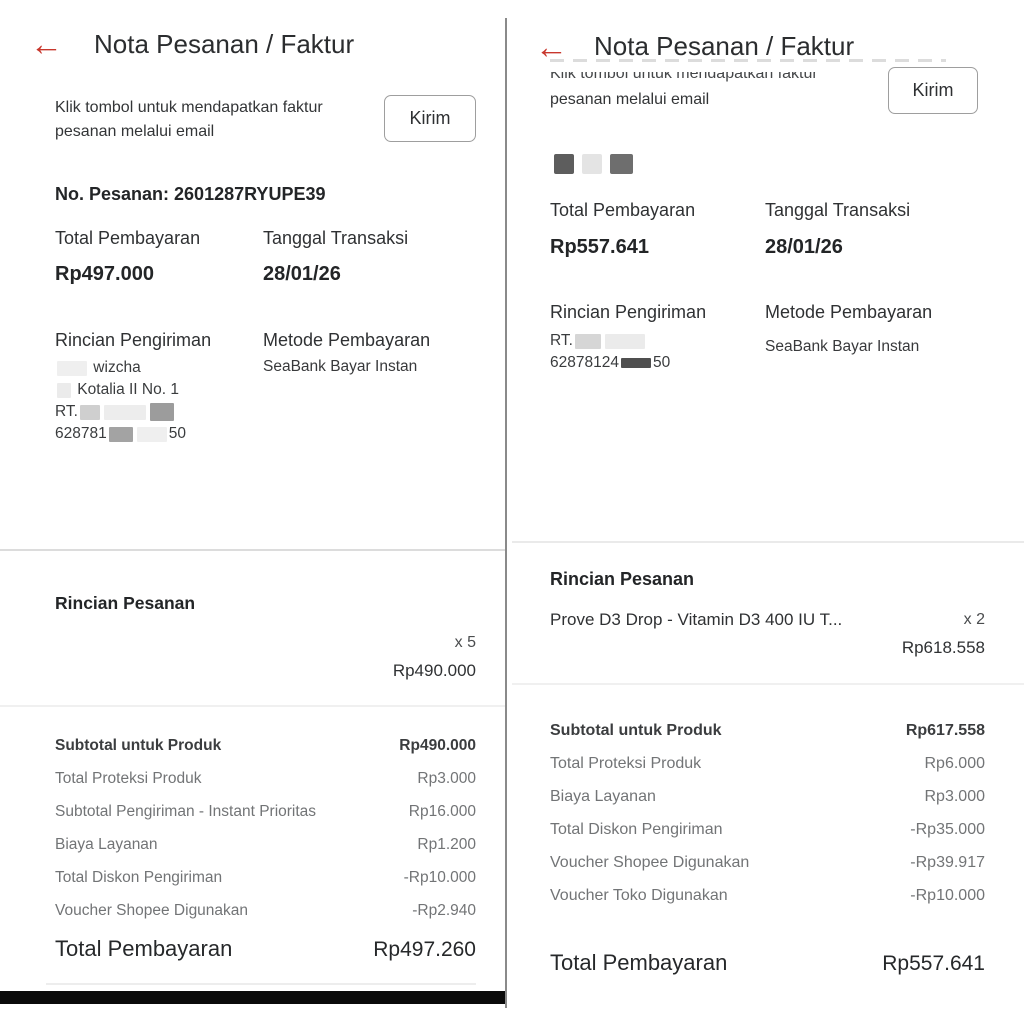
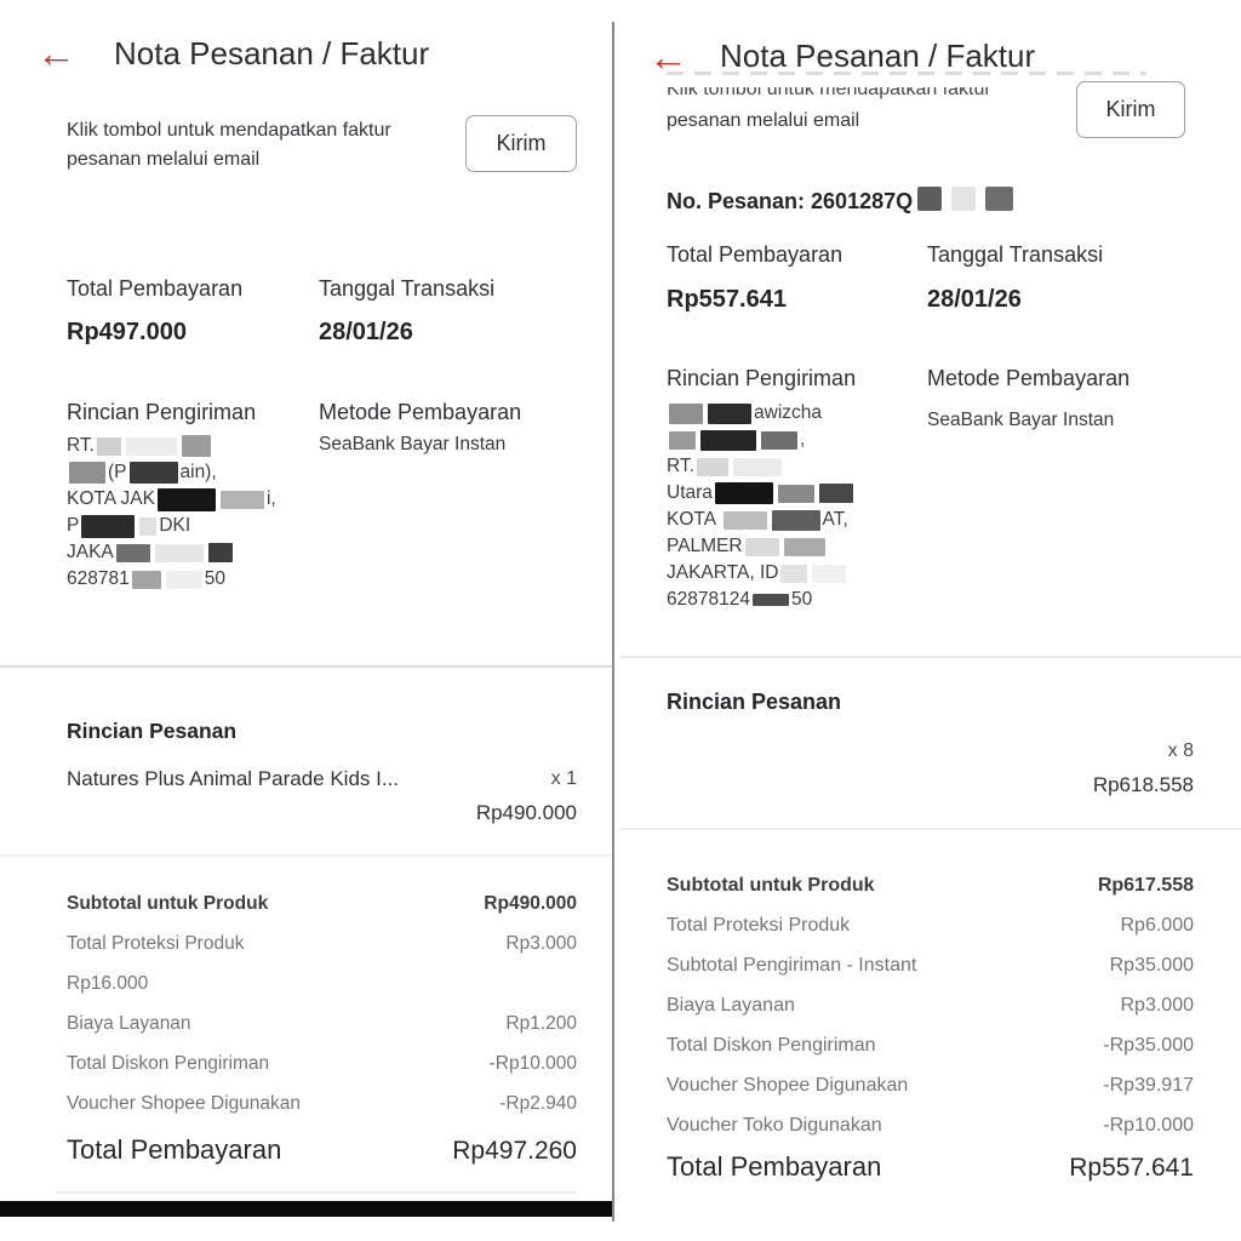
  ←
  Nota Pesanan / Faktur
  Klik tombol untuk mendapatkan faktur
  pesanan melalui email
  Kirim
- No. Pesanan: 2601287RYUPE39
  Total Pembayaran
  Tanggal Transaksi
  Rp497.000
  28/01/26
  Rincian Pengiriman
  Metode Pembayaran
  SeaBank Bayar Instan
- wizcha
- Kotalia II No. 1
  RT.
+ (P
+ ain),
+ KOTA JAK
+ i,
+ P
+ DKI
+ JAKA
  628781
  50
  Rincian Pesanan
+ Natures Plus Animal Parade Kids I...
- x 5
+ x 1
  Rp490.000
  Subtotal untuk Produk
  Rp490.000
  Total Proteksi Produk
  Rp3.000
- Subtotal Pengiriman - Instant Prioritas
  Rp16.000
  Biaya Layanan
  Rp1.200
  Total Diskon Pengiriman
  -Rp10.000
  Voucher Shopee Digunakan
  -Rp2.940
  Total Pembayaran
  Rp497.260
  ←
  Nota Pesanan / Faktur
  Klik tombol untuk mendapatkan faktur
  pesanan melalui email
  Kirim
+ No. Pesanan: 2601287Q
  Total Pembayaran
  Tanggal Transaksi
  Rp557.641
  28/01/26
  Rincian Pengiriman
  Metode Pembayaran
  SeaBank Bayar Instan
+ awizcha
+ ,
  RT.
+ Utara
+ KOTA
+ AT,
+ PALMER
+ JAKARTA, ID
  62878124
  50
  Rincian Pesanan
- Prove D3 Drop - Vitamin D3 400 IU T...
- x 2
+ x 8
  Rp618.558
  Subtotal untuk Produk
  Rp617.558
  Total Proteksi Produk
  Rp6.000
+ Subtotal Pengiriman - Instant
+ Rp35.000
  Biaya Layanan
  Rp3.000
  Total Diskon Pengiriman
  -Rp35.000
  Voucher Shopee Digunakan
  -Rp39.917
  Voucher Toko Digunakan
  -Rp10.000
  Total Pembayaran
  Rp557.641
